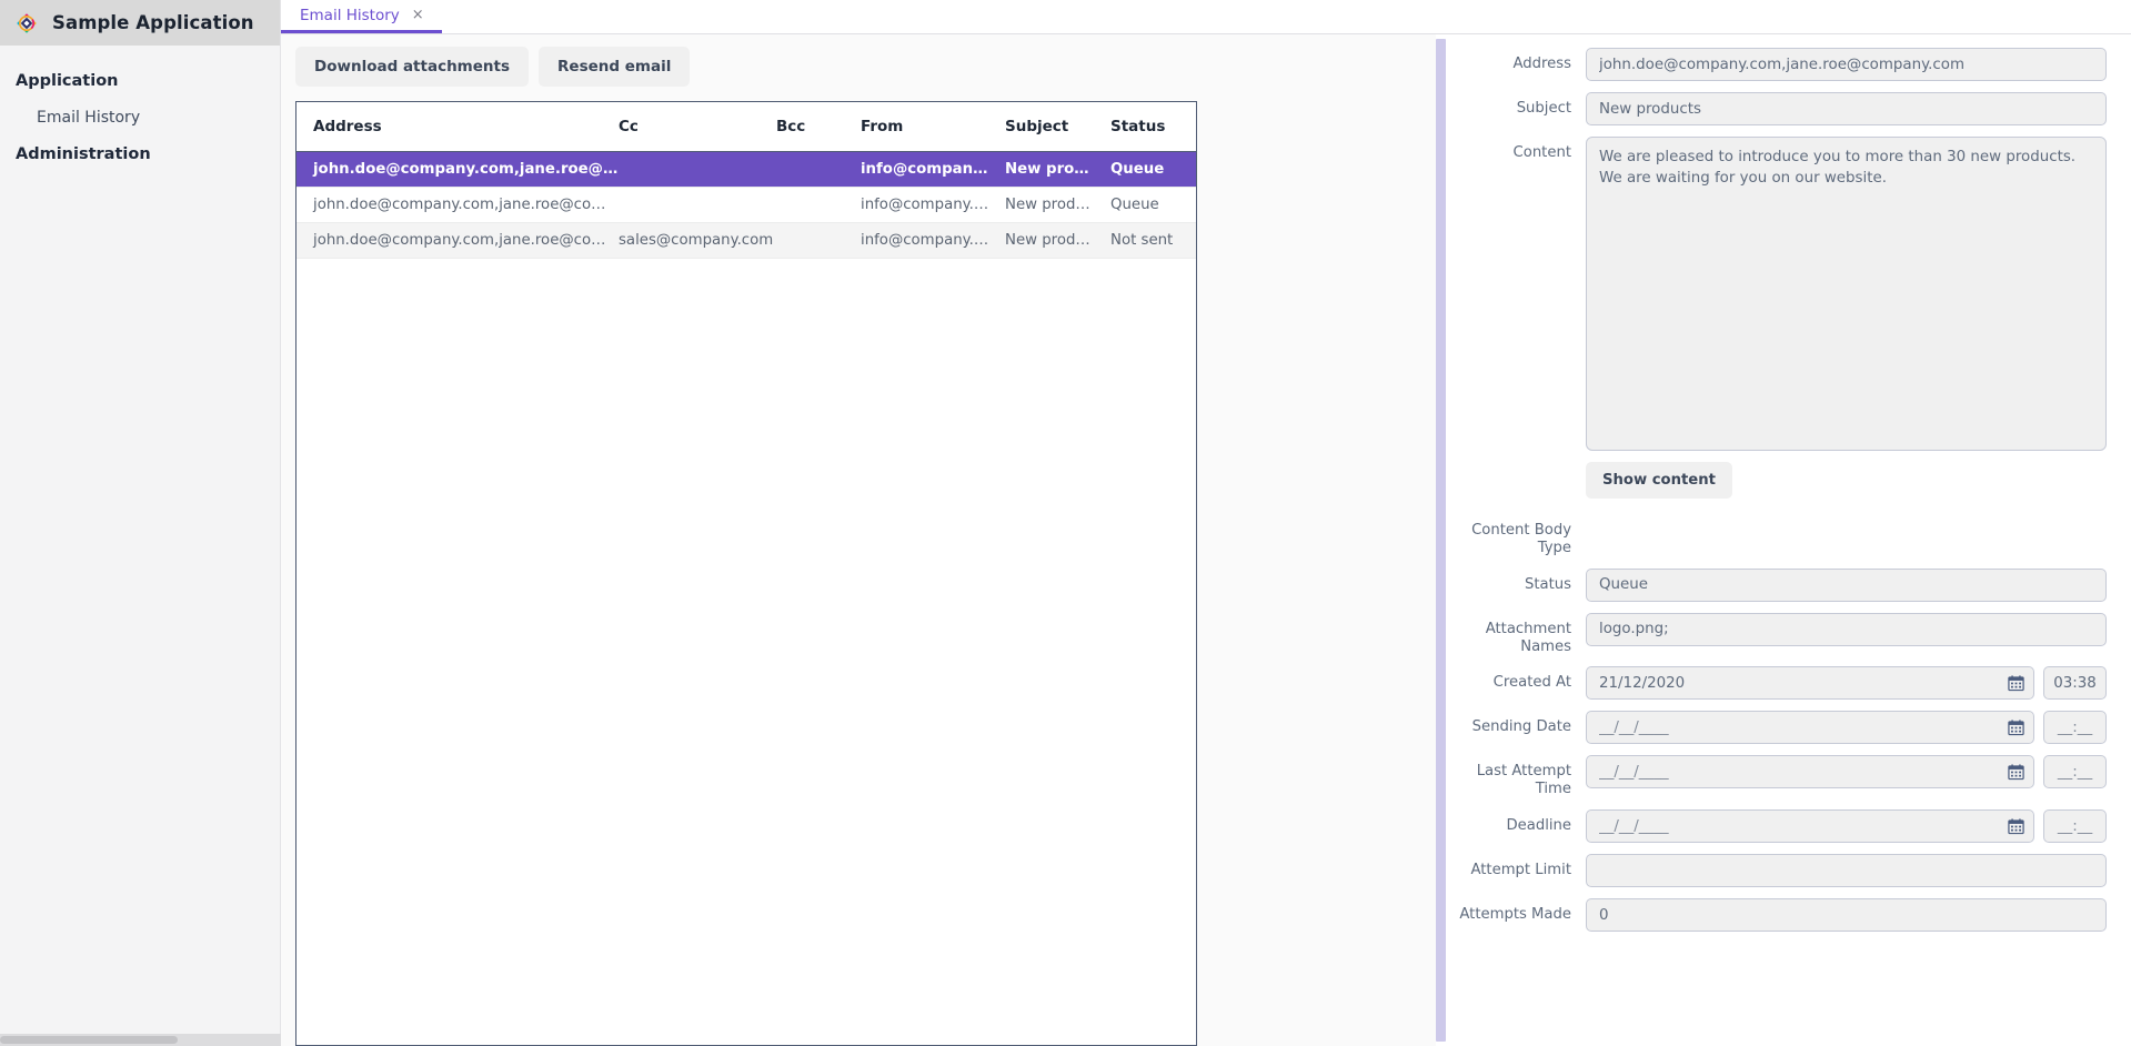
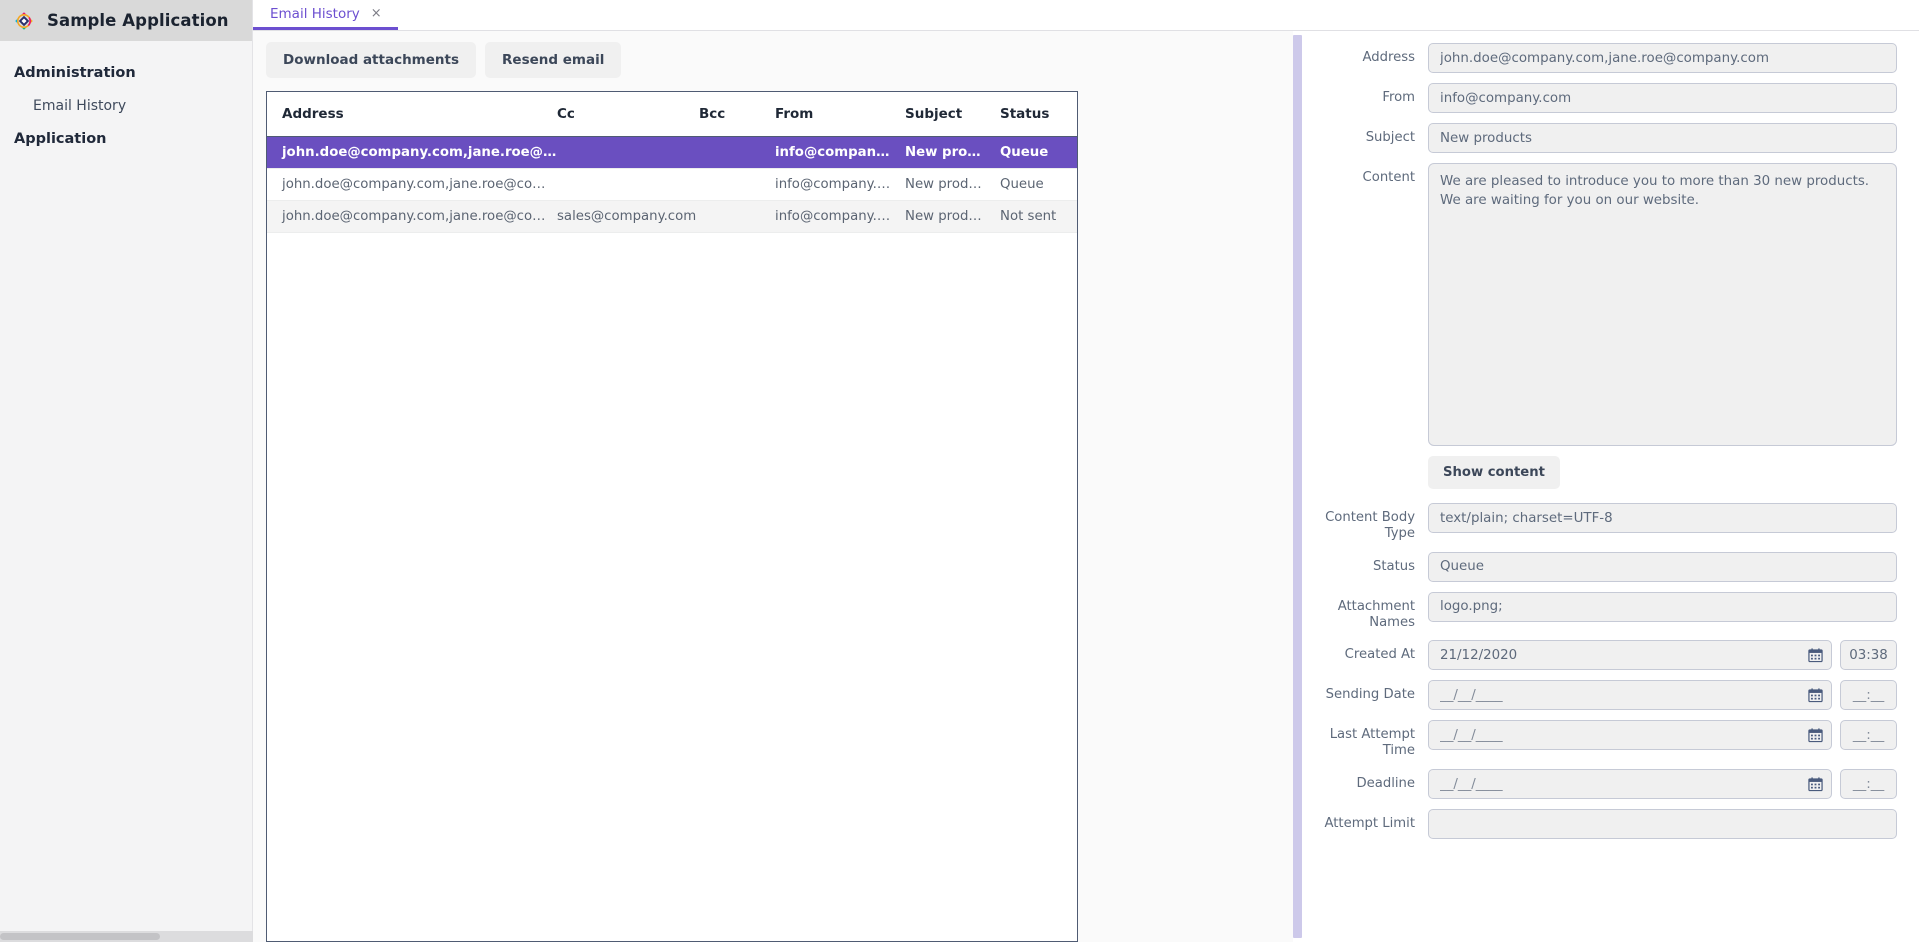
  Sample Application
- Application
+ Administration
  Email History
- Administration
+ Application
  Email History
  ×
  Download attachments
  Resend email
  Address	Cc	Bcc	From	Subject	Status
  john.doe@company.com,jane.roe@co			info@company.c	New produ	Queue
  john.doe@company.com,jane.roe@comp			info@company.co	New product	Queue
  john.doe@company.com,jane.roe@comp	sales@company.com		info@company.co	New product	Not sent
  Address
  john.doe@company.com,jane.roe@company.com
+ From
+ info@company.com
  Subject
  New products
  Content
  Show content
  Content Body Type
+ text/plain; charset=UTF-8
  Status
  Queue
  Attachment Names
  logo.png;
  Created At
  21/12/2020
  03:38
  Sending Date
  __/__/____
  __:__
  Last Attempt Time
  __/__/____
  __:__
  Deadline
  __/__/____
  __:__
  Attempt Limit
- Attempts Made
- 0
